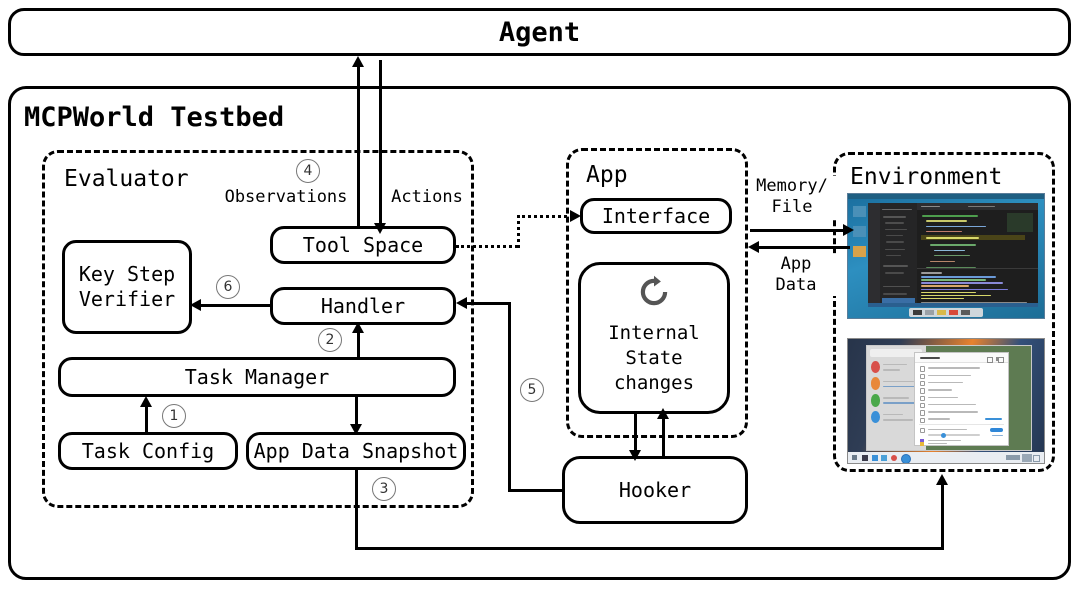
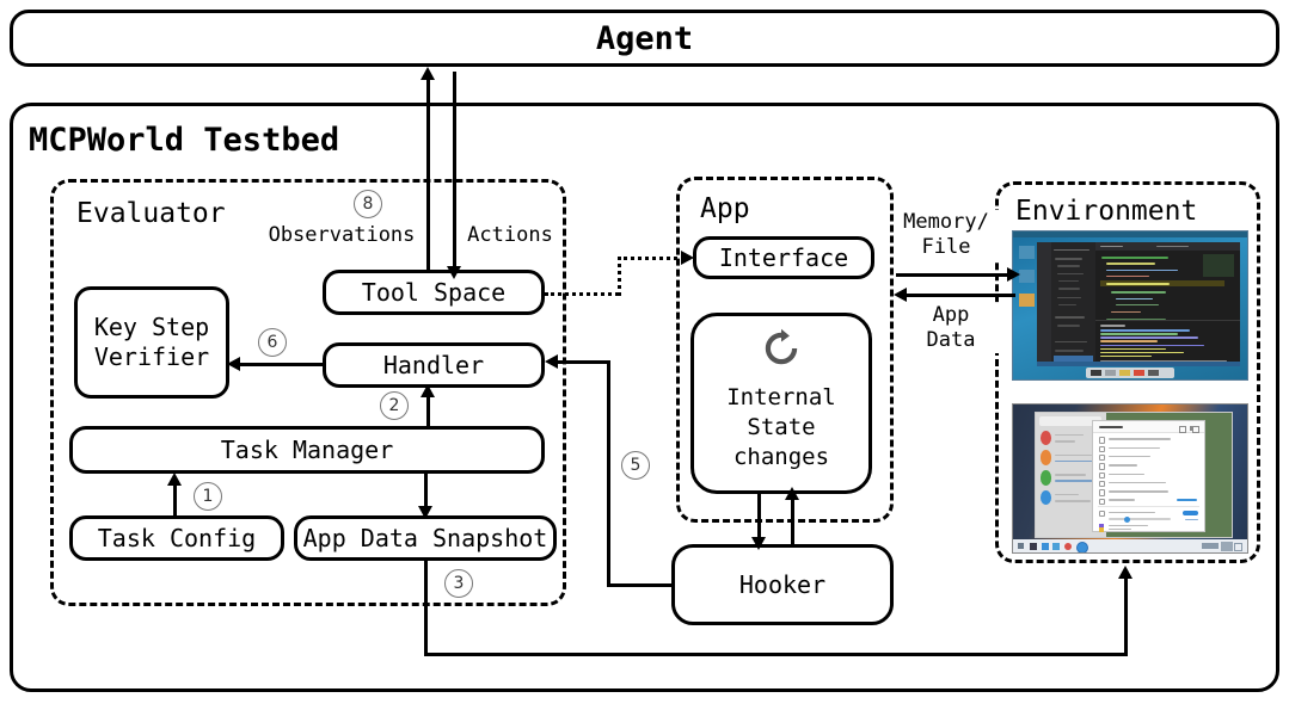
  Agent
  MCPWorld Testbed
  Evaluator
  Tool Space
  Key Step
  Verifier
  Handler
  Task Manager
  Task Config
  App Data Snapshot
  App
  Interface
  Internal
  State
  changes
  Hooker
  Environment
  Observations
  Actions
- 4
+ 8
  6
  2
  1
  3
  5
  Memory/
  File
  App
  Data
